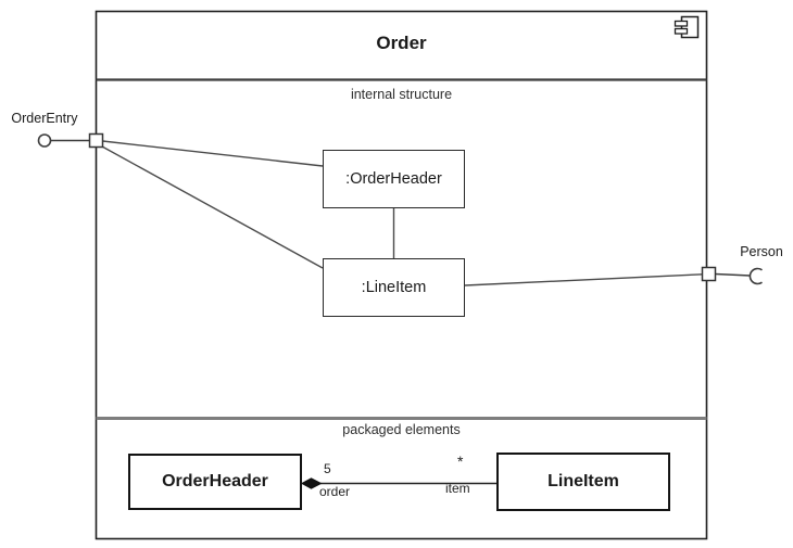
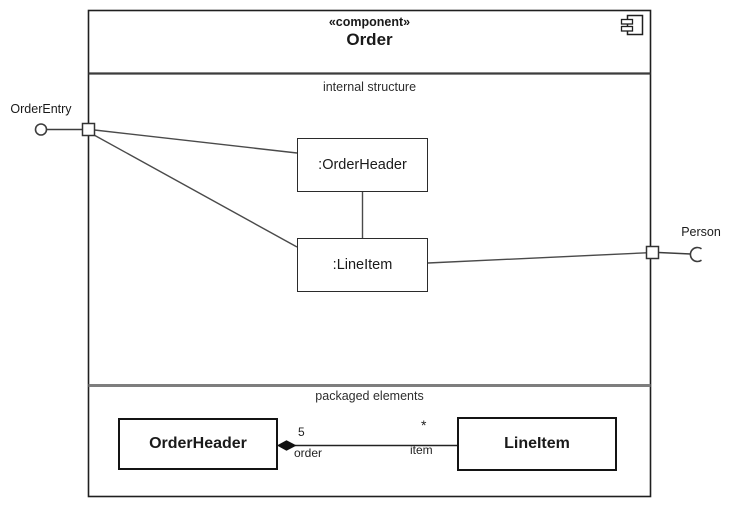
+ «component»
  Order
  internal structure
  packaged elements
  OrderEntry
  Person
  :OrderHeader
  :LineItem
  OrderHeader
  LineItem
  5
  order
  *
  item
